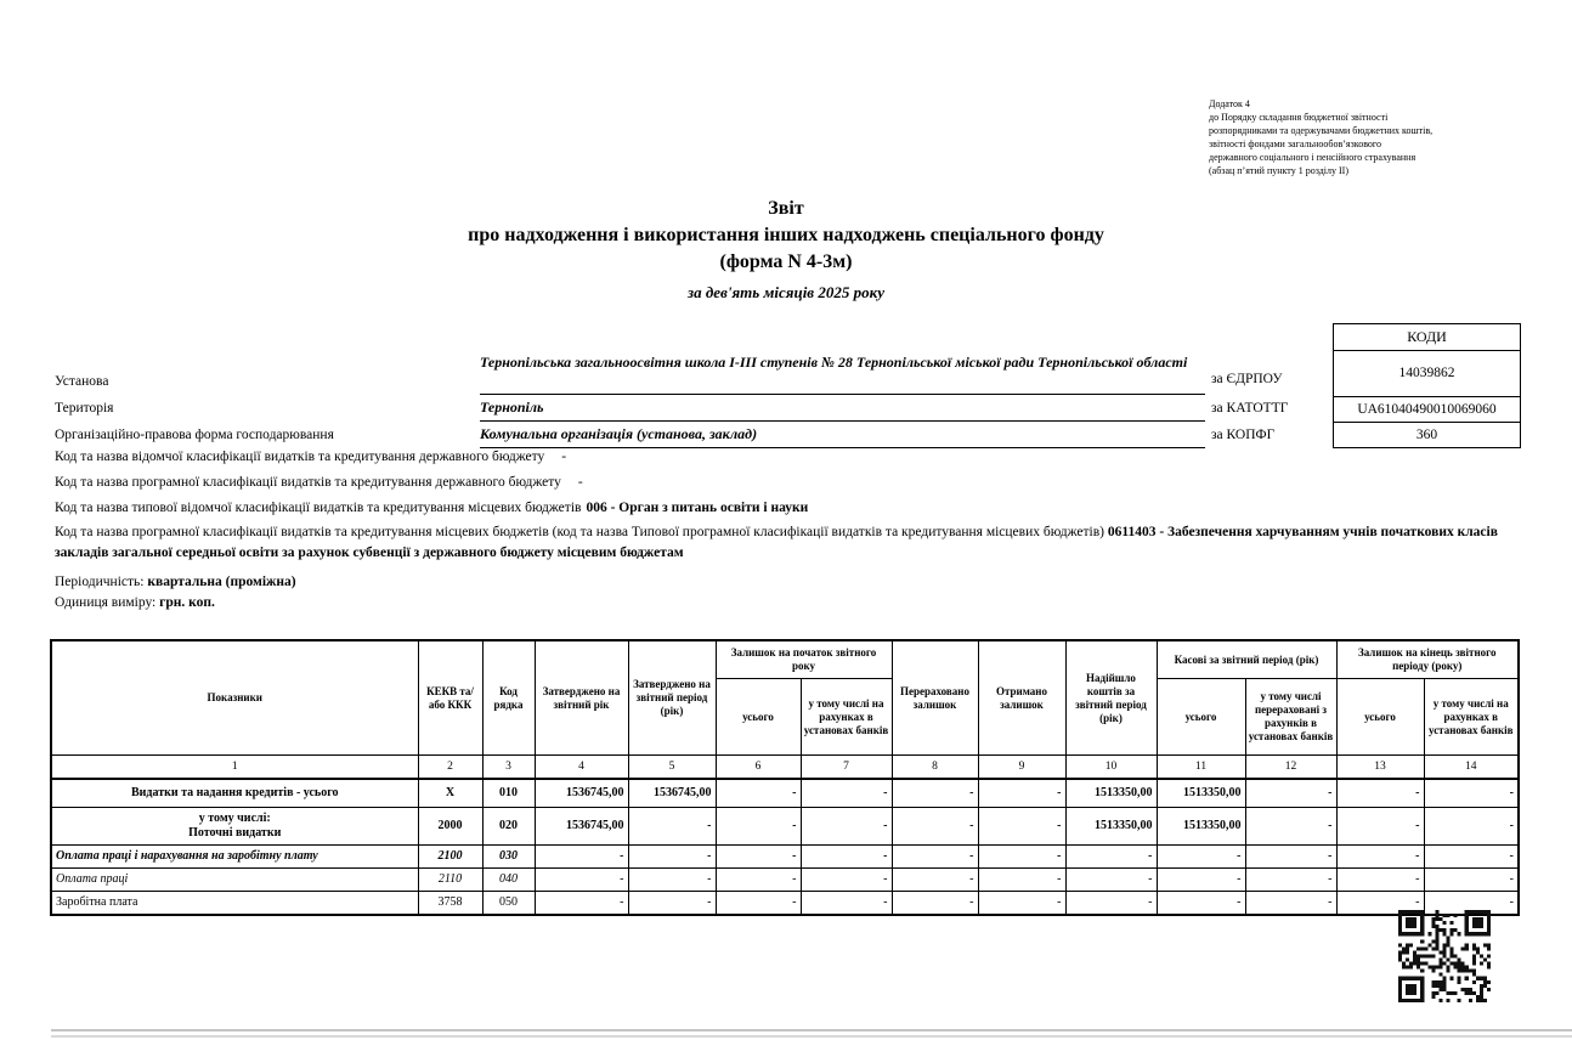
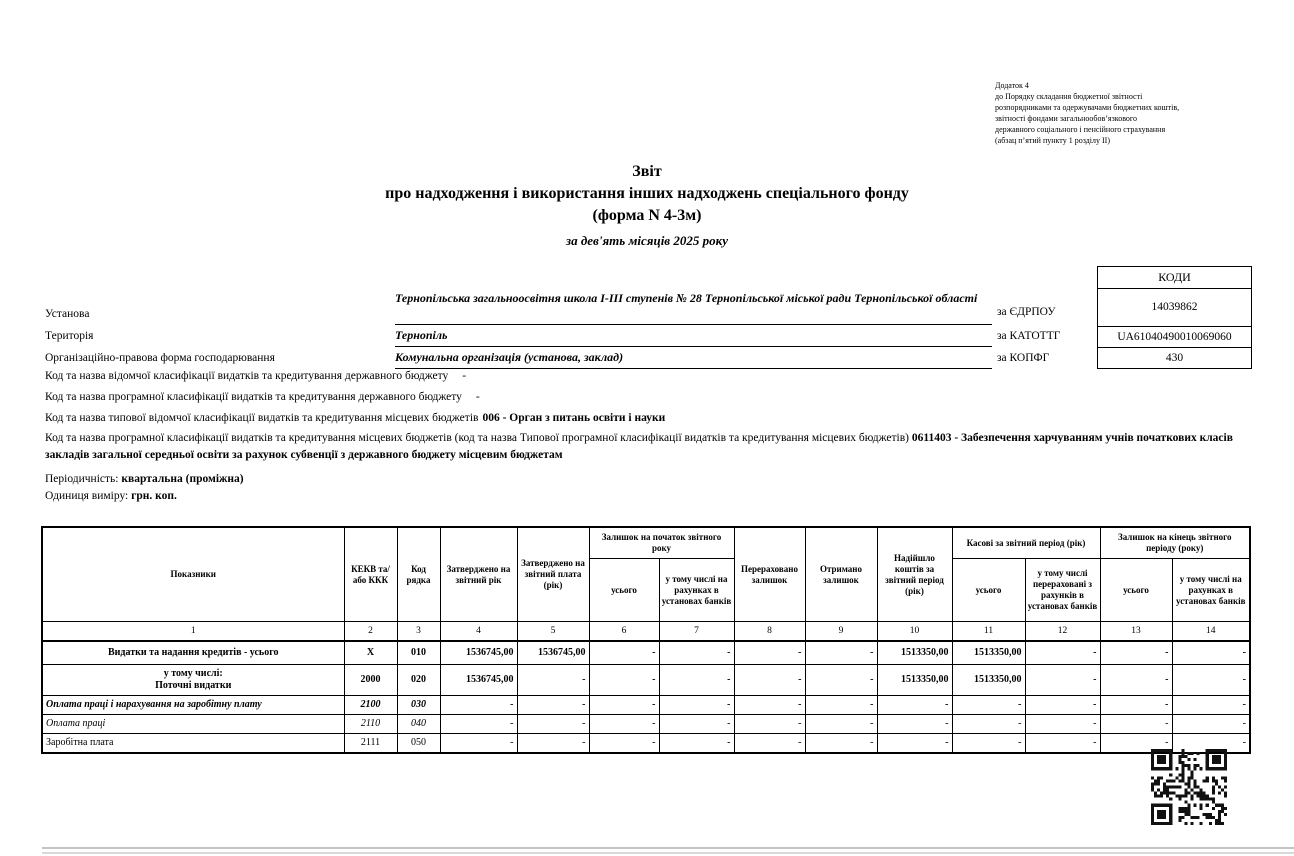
  Додаток 4
  до Порядку складання бюджетної звітності
  розпорядниками та одержувачами бюджетних коштів,
  звітності фондами загальнообов’язкового
  державного соціального і пенсійного страхування
  (абзац п’ятий пункту 1 розділу ІІ)
  Звіт
  про надходження і використання інших надходжень спеціального фонду
  (форма N 4-3м)
  за дев'ять місяців 2025 року
  Установа
  Територія
  Організаційно-правова форма господарювання
  Тернопільська загальноосвітня школа І-ІІІ ступенів № 28 Тернопільської міської ради Тернопільської області
  Тернопіль
  Комунальна організація (установа, заклад)
  за ЄДРПОУ
  за КАТОТТГ
  за КОПФГ
  КОДИ
  14039862
  UA61040490010069060
- 360
+ 430
  Код та назва відомчої класифікації видатків та кредитування державного бюджету -
  Код та назва програмної класифікації видатків та кредитування державного бюджету -
  Код та назва типової відомчої класифікації видатків та кредитування місцевих бюджетів 006 - Орган з питань освіти і науки
  Код та назва програмної класифікації видатків та кредитування місцевих бюджетів (код та назва Типової програмної класифікації видатків та кредитування місцевих бюджетів) 0611403 - Забезпечення харчуванням учнів початкових класів закладів загальної середньої освіти за рахунок субвенції з державного бюджету місцевим бюджетам
  Періодичність: квартальна (проміжна)
  Одиниця виміру: грн. коп.
- Показники	КЕКВ та/або ККК	Код рядка	Затверджено на звітний рік	Затверджено на звітний період (рік)	Залишок на початок звітного року	Перераховано залишок	Отримано залишок	Надійшло коштів за звітний період (рік)	Касові за звітний період (рік)	Залишок на кінець звітного періоду (року)
+ Показники	КЕКВ та/або ККК	Код рядка	Затверджено на звітний рік	Затверджено на звітний плата (рік)	Залишок на початок звітного року	Перераховано залишок	Отримано залишок	Надійшло коштів за звітний період (рік)	Касові за звітний період (рік)	Залишок на кінець звітного періоду (року)
  усього	у тому числі на рахунках в установах банків	усього	у тому числі перераховані з рахунків в установах банків	усього	у тому числі на рахунках в установах банків
  1	2	3	4	5	6	7	8	9	10	11	12	13	14
  Видатки та надання кредитів - усього	X	010	1536745,00	1536745,00	-	-	-	-	1513350,00	1513350,00	-	-	-
  у тому числі: Поточні видатки	2000	020	1536745,00	-	-	-	-	-	1513350,00	1513350,00	-	-	-
  Оплата праці і нарахування на заробітну плату	2100	030	-	-	-	-	-	-	-	-	-	-	-
  Оплата праці	2110	040	-	-	-	-	-	-	-	-	-	-	-
- Заробітна плата	3758	050	-	-	-	-	-	-	-	-	-	-	-
+ Заробітна плата	2111	050	-	-	-	-	-	-	-	-	-	-	-
